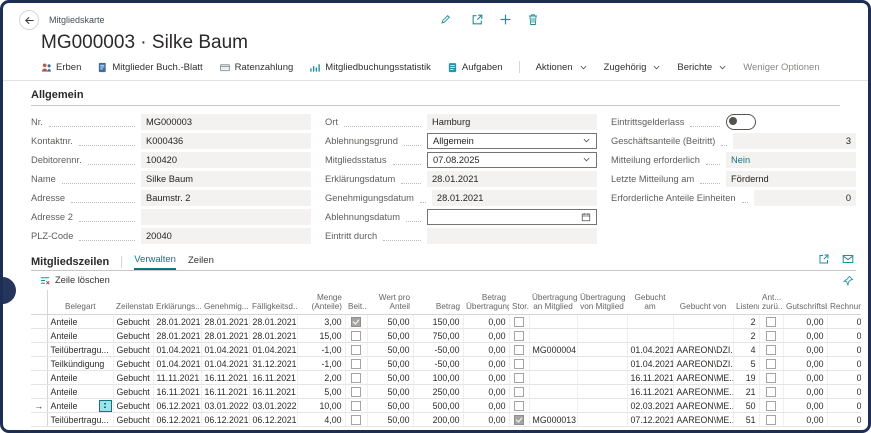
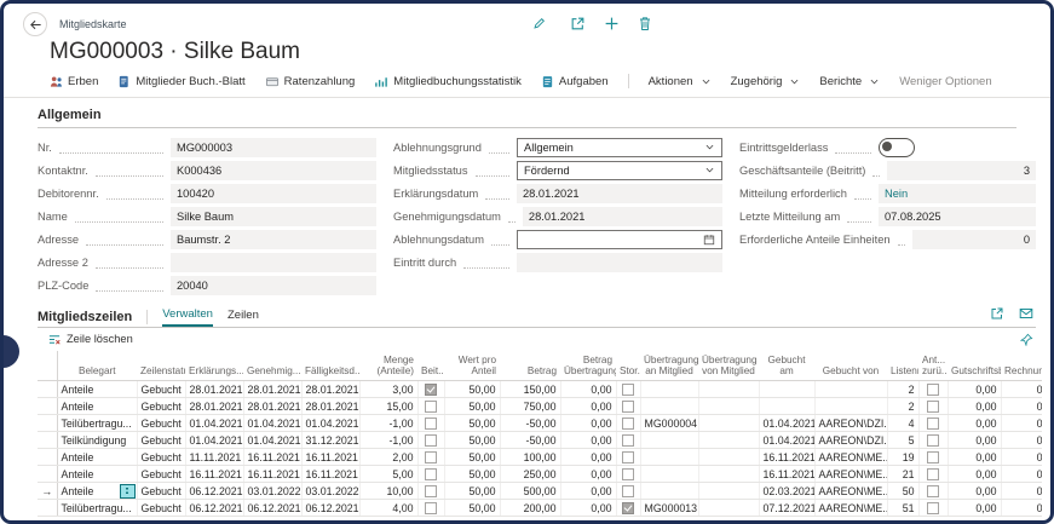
  Mitgliedskarte
  MG000003 · Silke Baum
  Erben
  Mitglieder Buch.-Blatt
  Ratenzahlung
  Mitgliedbuchungsstatistik
  Aufgaben
  Aktionen
  Zugehörig
  Berichte
  Weniger Optionen
  Allgemein
  Nr.
  MG000003
  Kontaktnr.
  K000436
  Debitorennr.
  100420
  Name
  Silke Baum
  Adresse
  Baumstr. 2
  Adresse 2
  PLZ-Code
  20040
- Ort
- Hamburg
  Ablehnungsgrund
  Allgemein
  Mitgliedsstatus
- 07.08.2025
+ Fördernd
  Erklärungsdatum
  28.01.2021
  Genehmigungsdatum
  28.01.2021
  Ablehnungsdatum
  Eintritt durch
  Eintrittsgelderlass
  Geschäftsanteile (Beitritt)
  3
  Mitteilung erforderlich
  Nein
  Letzte Mitteilung am
- Fördernd
+ 07.08.2025
  Erforderliche Anteile Einheiten
  0
  Mitgliedszeilen
  Verwalten
  Zeilen
  Zeile löschen
  	Belegart	Zeilenstat	Erklärungs...	Genehmig...	Fälligkeitsd..	Menge (Anteile)	Beit..	Wert pro Anteil	Betrag	Betrag Übertragun	Stor.	Übertragung an Mitglied	Übertragung von Mitglied	Gebucht am	Gebucht von	Listen	Ant... zurü..	Gutschrifts	Rechnun
  	Anteile	Gebucht	28.01.2021	28.01.2021	28.01.2021	3,00		50,00	150,00	0,00						2		0,00	0
  	Anteile	Gebucht	28.01.2021	28.01.2021	28.01.2021	15,00		50,00	750,00	0,00						2		0,00	0
  	Teilübertragu...	Gebucht	01.04.2021	01.04.2021	01.04.2021	-1,00		50,00	-50,00	0,00		MG000004		01.04.2021	AAREON\DZI.	4		0,00	0
  	Teilkündigung	Gebucht	01.04.2021	01.04.2021	31.12.2021	-1,00		50,00	-50,00	0,00				01.04.2021	AAREON\DZI.	5		0,00	0
  	Anteile	Gebucht	11.11.2021	16.11.2021	16.11.2021	2,00		50,00	100,00	0,00				16.11.2021	AAREON\ME..	19		0,00	0
  	Anteile	Gebucht	16.11.2021	16.11.2021	16.11.2021	5,00		50,00	250,00	0,00				16.11.2021	AAREON\ME..	21		0,00	0
  →	Anteile	Gebucht	06.12.2021	03.01.2022	03.01.2022	10,00		50,00	500,00	0,00				02.03.2021	AAREON\ME..	50		0,00	0
  	Teilübertragu...	Gebucht	06.12.2021	06.12.2021	06.12.2021	4,00		50,00	200,00	0,00		MG000013		07.12.2021	AAREON\ME..	51		0,00	0
